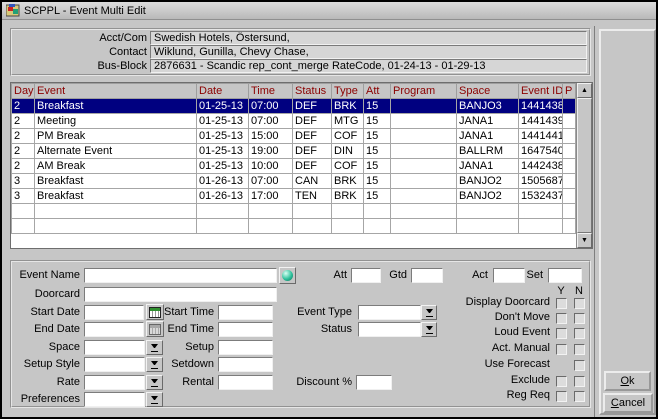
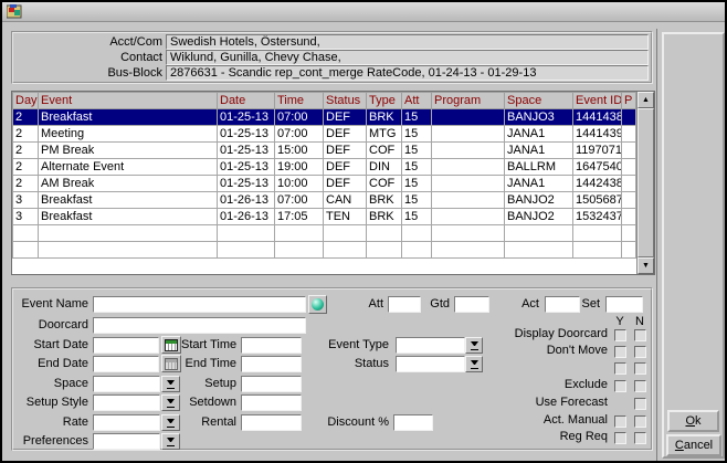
- SCPPL - Event Multi Edit
  Acct/Com
  Swedish Hotels, Östersund,
  Contact
  Wiklund, Gunilla, Chevy Chase,
  Bus-Block
  2876631 - Scandic rep_cont_merge RateCode, 01-24-13 - 01-29-13
  Day	Event	Date	Time	Status	Type	Att	Program	Space	Event ID	P
  2	Breakfast	01-25-13	07:00	DEF	BRK	15		BANJO3	1441438
  2	Meeting	01-25-13	07:00	DEF	MTG	15		JANA1	1441439
- 2	PM Break	01-25-13	15:00	DEF	COF	15		JANA1	1441441
+ 2	PM Break	01-25-13	15:00	DEF	COF	15		JANA1	1197071
  2	Alternate Event	01-25-13	19:00	DEF	DIN	15		BALLRM	1647540
  2	AM Break	01-25-13	10:00	DEF	COF	15		JANA1	1442438
  3	Breakfast	01-26-13	07:00	CAN	BRK	15		BANJO2	1505687
- 3	Breakfast	01-26-13	17:00	TEN	BRK	15		BANJO2	1532437
+ 3	Breakfast	01-26-13	17:05	TEN	BRK	15		BANJO2	1532437
  Event Name
  Att
  Gtd
  Act
  Set
  Doorcard
  Start Date
  Start Time
  Event Type
  End Date
  End Time
  Status
  Space
  Setup
  Setup Style
  Setdown
  Rate
  Rental
  Discount %
  Preferences
  Y
  N
  Display Doorcard
  Don't Move
- Loud Event
- Act. Manual
+ Exclude
  Use Forecast
- Exclude
+ Act. Manual
  Reg Req
  Ok
  Cancel
